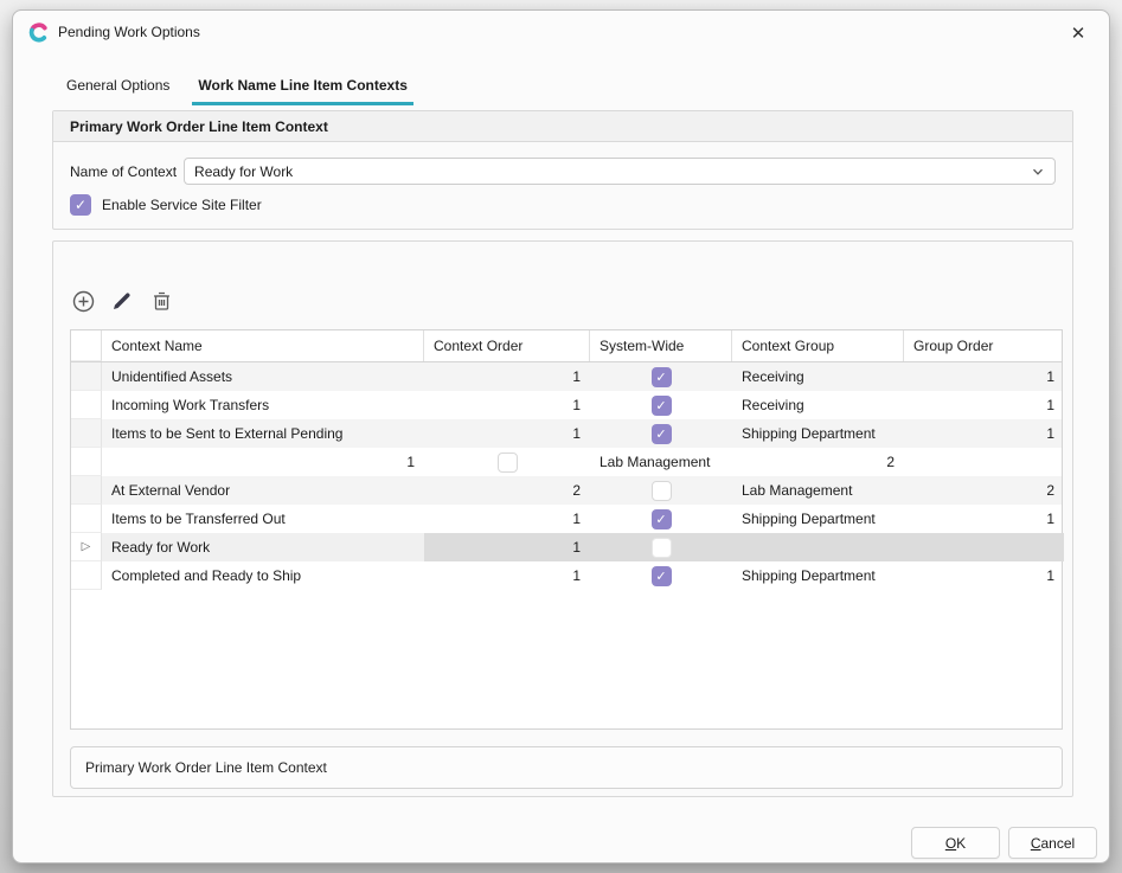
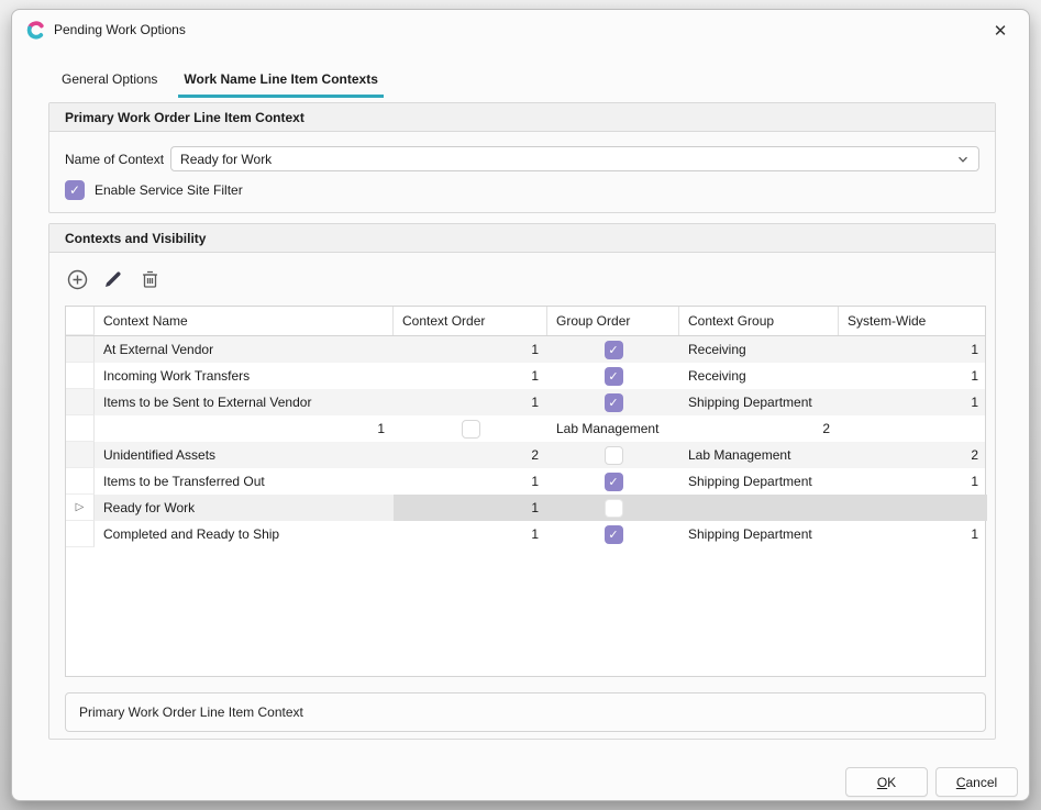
  Pending Work Options
  ✕
  General Options
  Work Name Line Item Contexts
  Primary Work Order Line Item Context
  Name of Context
  Ready for Work
  ✓
  Enable Service Site Filter
+ Contexts and Visibility
  Context Name
  Context Order
- System-Wide
+ Group Order
  Context Group
- Group Order
+ System-Wide
- Unidentified Assets
+ At External Vendor
  1
  ✓
  Receiving
  1
  Incoming Work Transfers
  1
  ✓
  Receiving
  1
- Items to be Sent to External Pending
+ Items to be Sent to External Vendor
  1
  ✓
  Shipping Department
  1
  1
  Lab Management
  2
- At External Vendor
+ Unidentified Assets
  2
  Lab Management
  2
  Items to be Transferred Out
  1
  ✓
  Shipping Department
  1
  ▷
  Ready for Work
  1
  Completed and Ready to Ship
  1
  ✓
  Shipping Department
  1
  Primary Work Order Line Item Context
  O
  K
  C
  ancel
